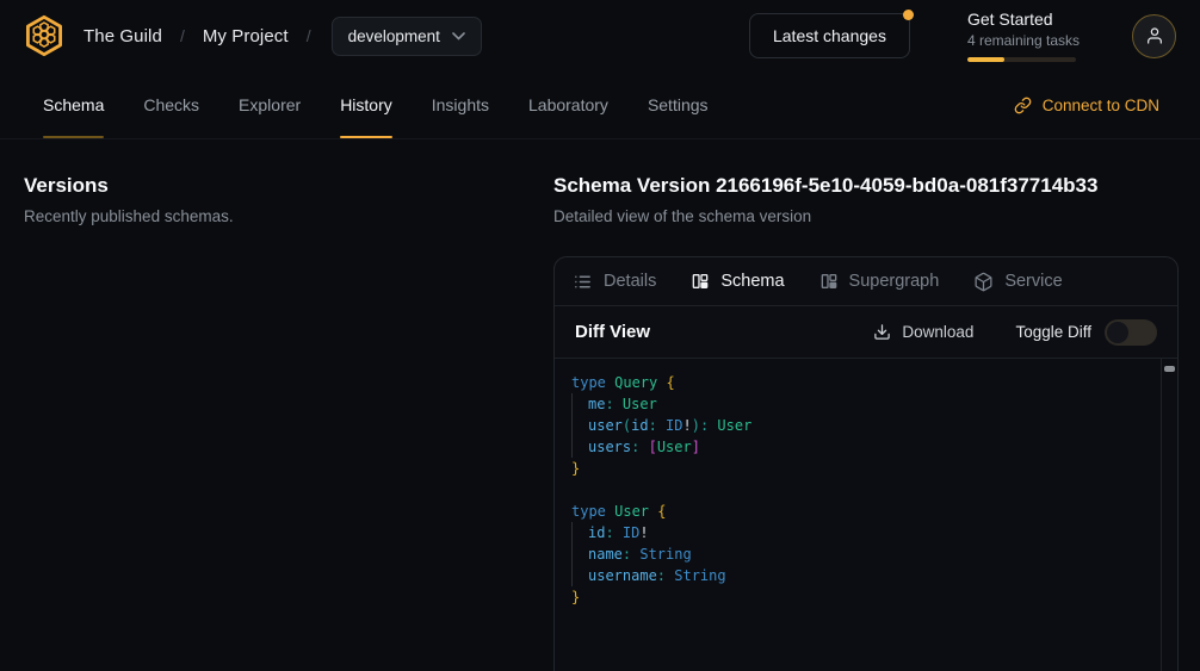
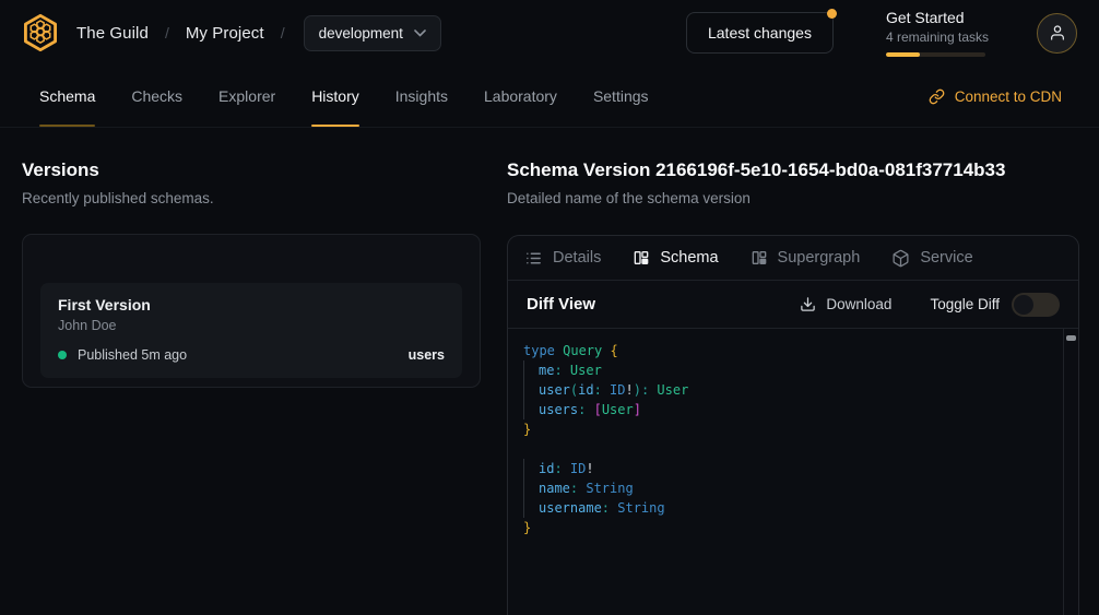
  The Guild
  /
  My Project
  /
  development
  Latest changes
  Get Started
  4 remaining tasks
  Schema
  Checks
  Explorer
  History
  Insights
  Laboratory
  Settings
  Connect to CDN
  Versions
  Recently published schemas.
+ First Version
+ John Doe
+ Published 5m ago
+ users
- Schema Version 2166196f-5e10-4059-bd0a-081f37714b33
+ Schema Version 2166196f-5e10-1654-bd0a-081f37714b33
- Detailed view of the schema version
+ Detailed name of the schema version
  Details
  Schema
  Supergraph
  Service
  Diff View
  Download
  Toggle Diff
  type Query {
  me: User
  user(id: ID!): User
  users: [User]
  }
- type User {
  id: ID!
  name: String
  username: String
  }
